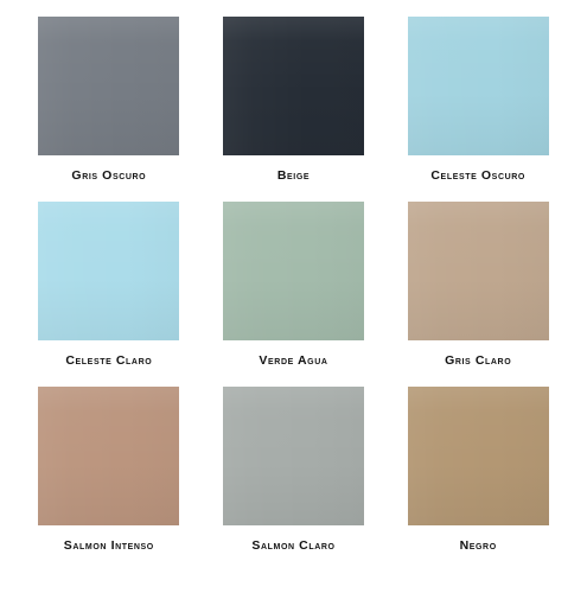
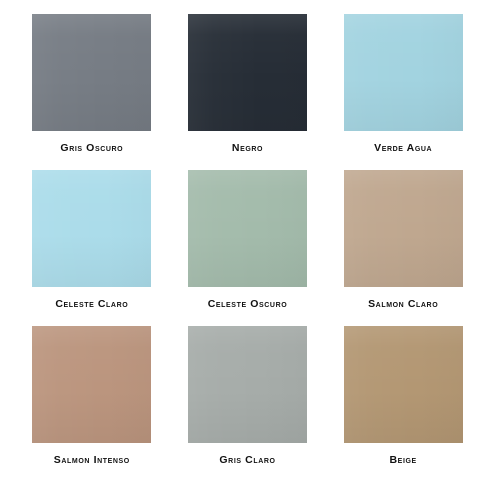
  Gris Oscuro
- Beige
+ Negro
- Celeste Oscuro
+ Verde Agua
  Celeste Claro
- Verde Agua
+ Celeste Oscuro
- Gris Claro
+ Salmon Claro
  Salmon Intenso
- Salmon Claro
+ Gris Claro
- Negro
+ Beige
